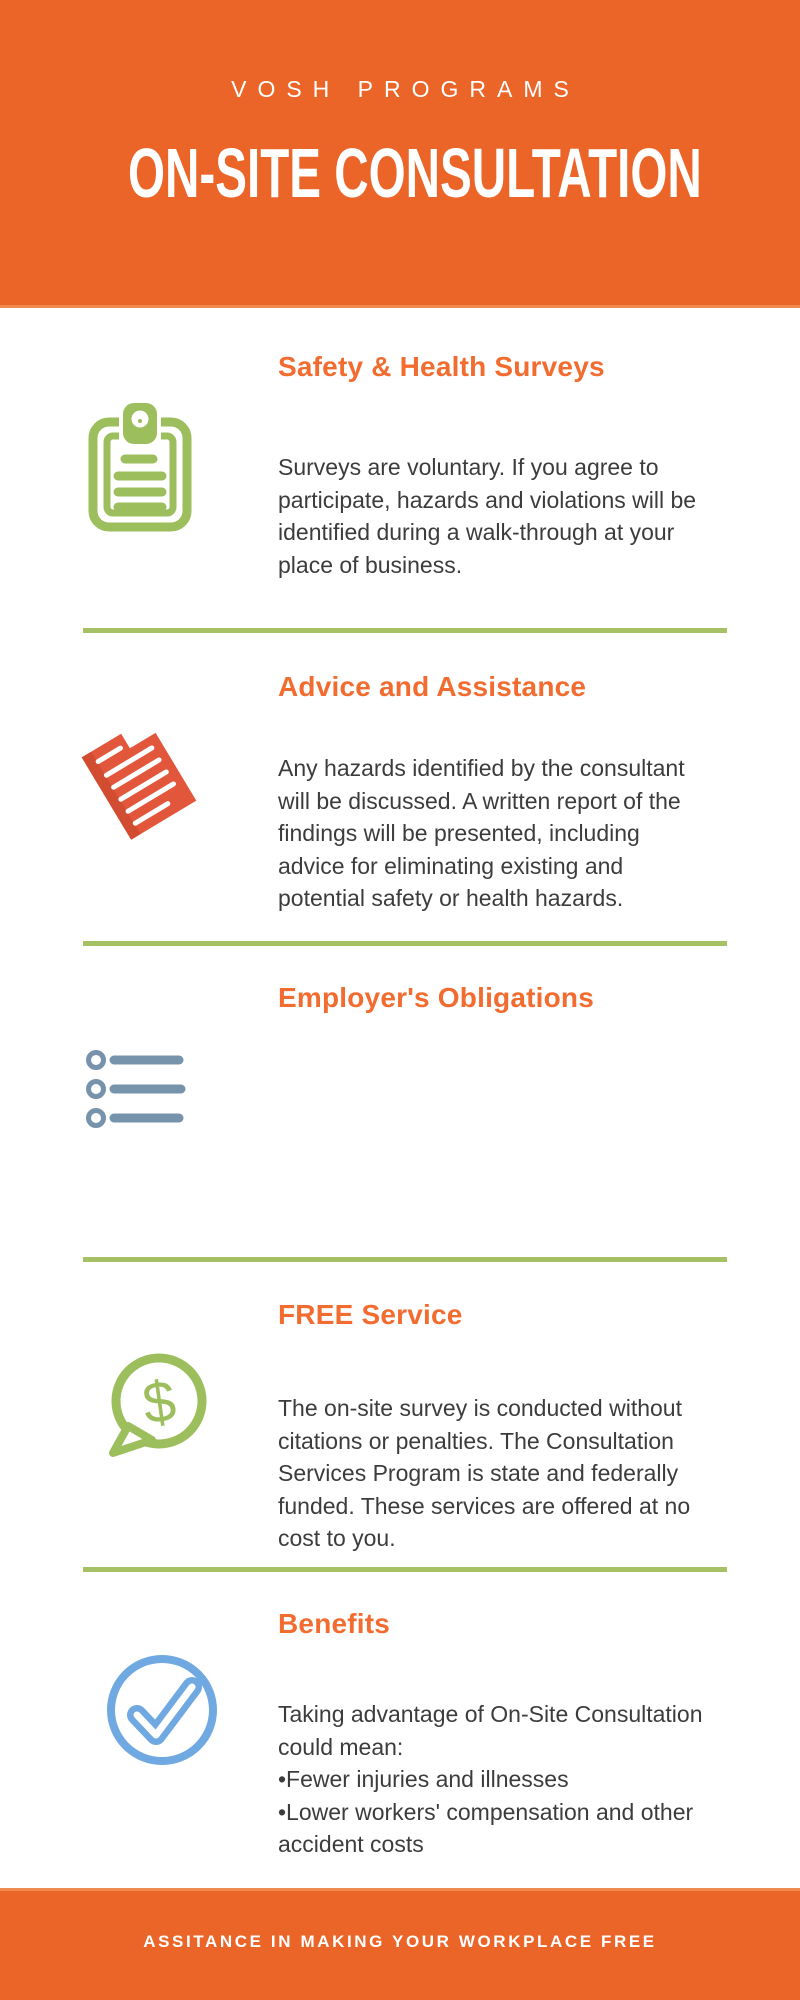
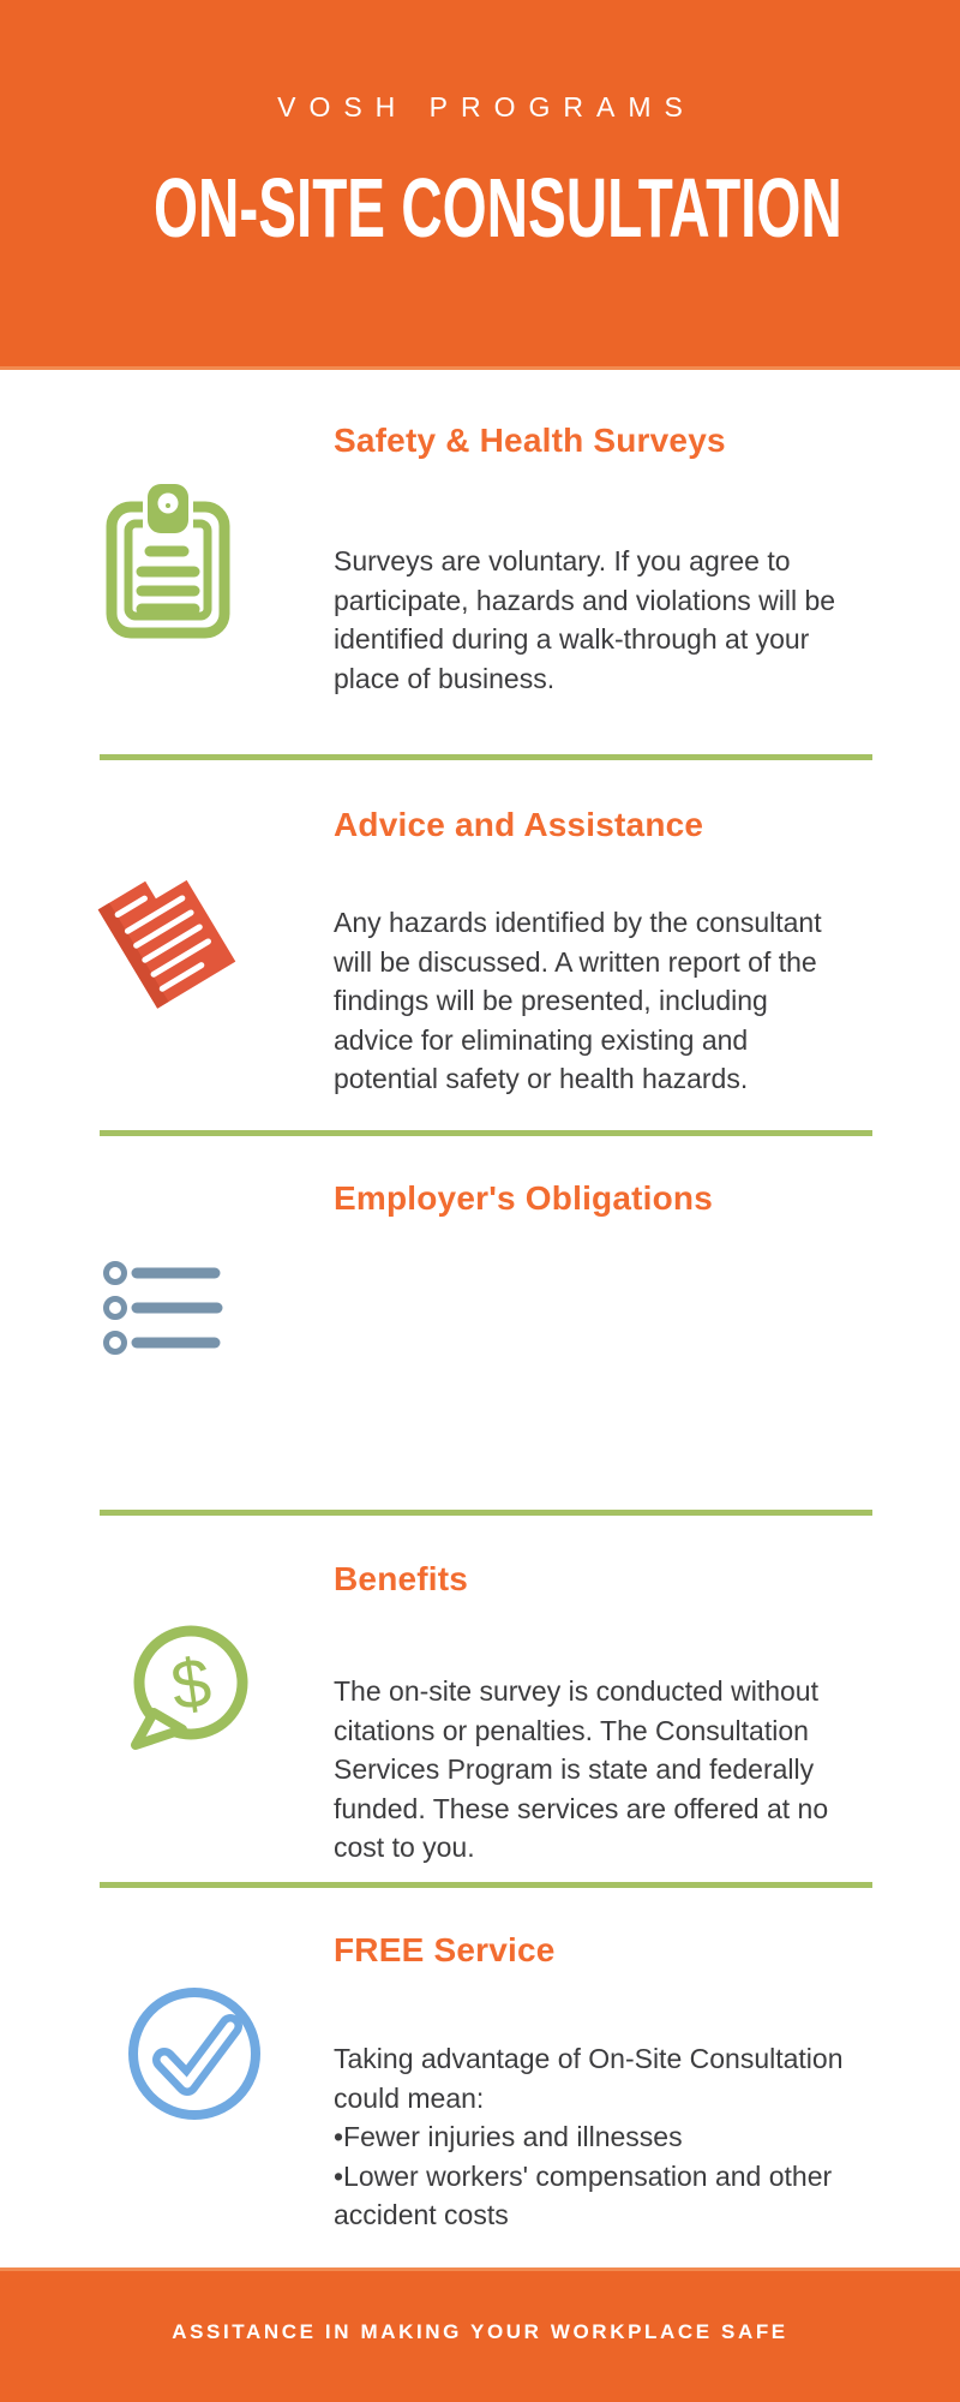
  VOSH PROGRAMS
  ON-SITE CONSULTATION
  Safety & Health Surveys
  Surveys are voluntary. If you agree to
  participate, hazards and violations will be
  identified during a walk-through at your
  place of business.
  Advice and Assistance
  Any hazards identified by the consultant
  will be discussed. A written report of the
  findings will be presented, including
  advice for eliminating existing and
  potential safety or health hazards.
  Employer's Obligations
- FREE Service
+ Benefits
  The on-site survey is conducted without
  citations or penalties. The Consultation
  Services Program is state and federally
  funded. These services are offered at no
  cost to you.
- Benefits
+ FREE Service
  Taking advantage of On-Site Consultation
  could mean:
  •Fewer injuries and illnesses
  •Lower workers' compensation and other
  accident costs
- ASSITANCE IN MAKING YOUR WORKPLACE FREE
+ ASSITANCE IN MAKING YOUR WORKPLACE SAFE
